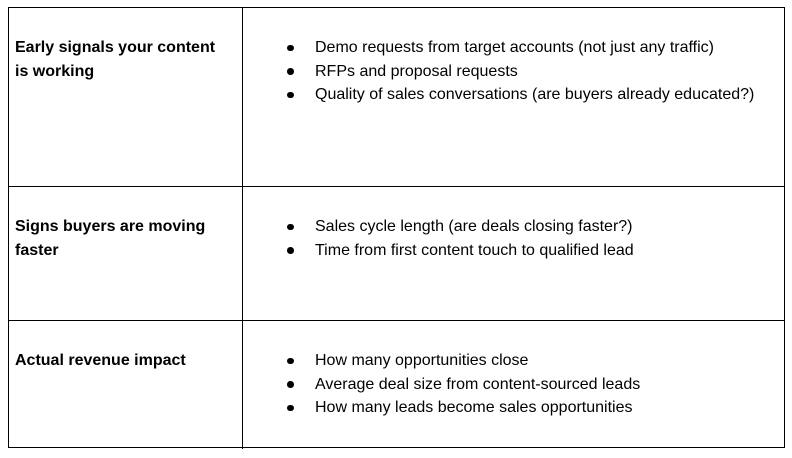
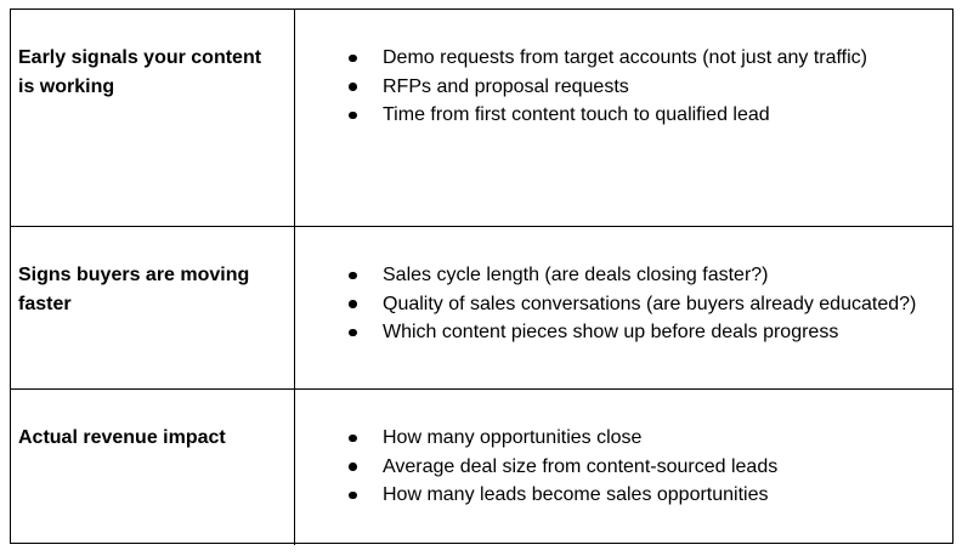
  Early signals your content is working
  Demo requests from target accounts (not just any traffic)
  RFPs and proposal requests
- Quality of sales conversations (are buyers already educated?)
+ Time from first content touch to qualified lead
  Signs buyers are moving faster
  Sales cycle length (are deals closing faster?)
- Time from first content touch to qualified lead
+ Quality of sales conversations (are buyers already educated?)
+ Which content pieces show up before deals progress
  Actual revenue impact
  How many opportunities close
  Average deal size from content-sourced leads
  How many leads become sales opportunities
